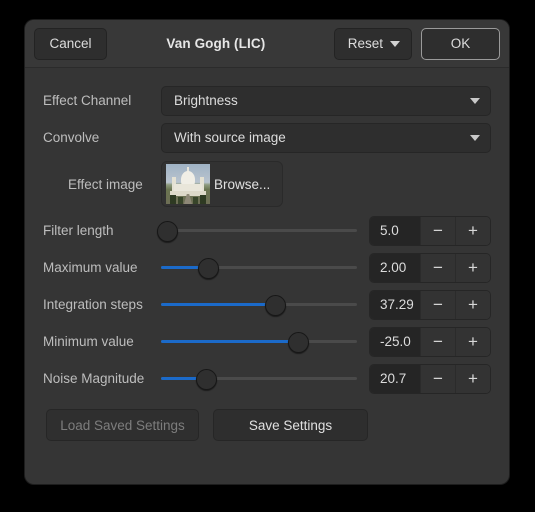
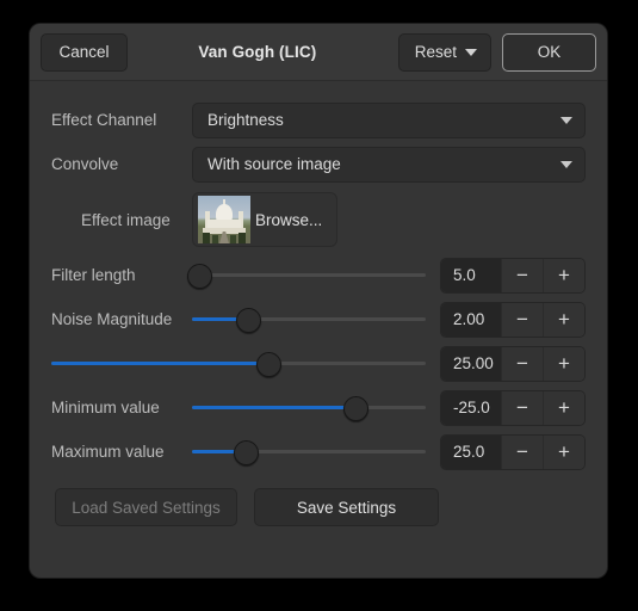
  Cancel
  Van Gogh (LIC)
  Reset
  OK
  Effect Channel
  Brightness
  Convolve
  With source image
  Effect image
  Browse...
  Filter length
  5.0
  −
  +
- Maximum value
+ Noise Magnitude
  2.00
  −
  +
- Integration steps
- 37.29
+ 25.00
  −
  +
  Minimum value
  -25.0
  −
  +
- Noise Magnitude
+ Maximum value
- 20.7
+ 25.0
  −
  +
  Load Saved Settings
  Save Settings
